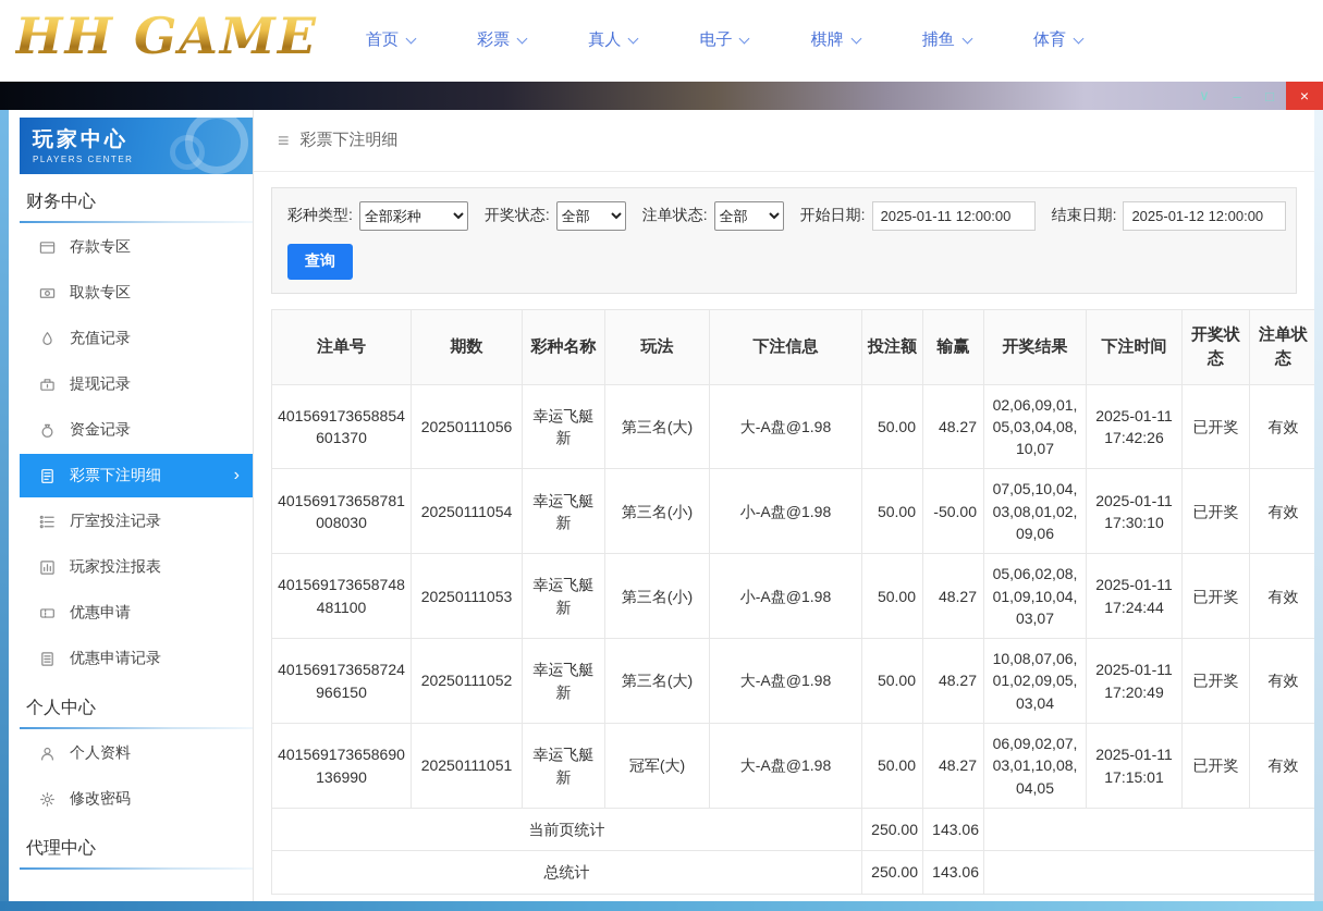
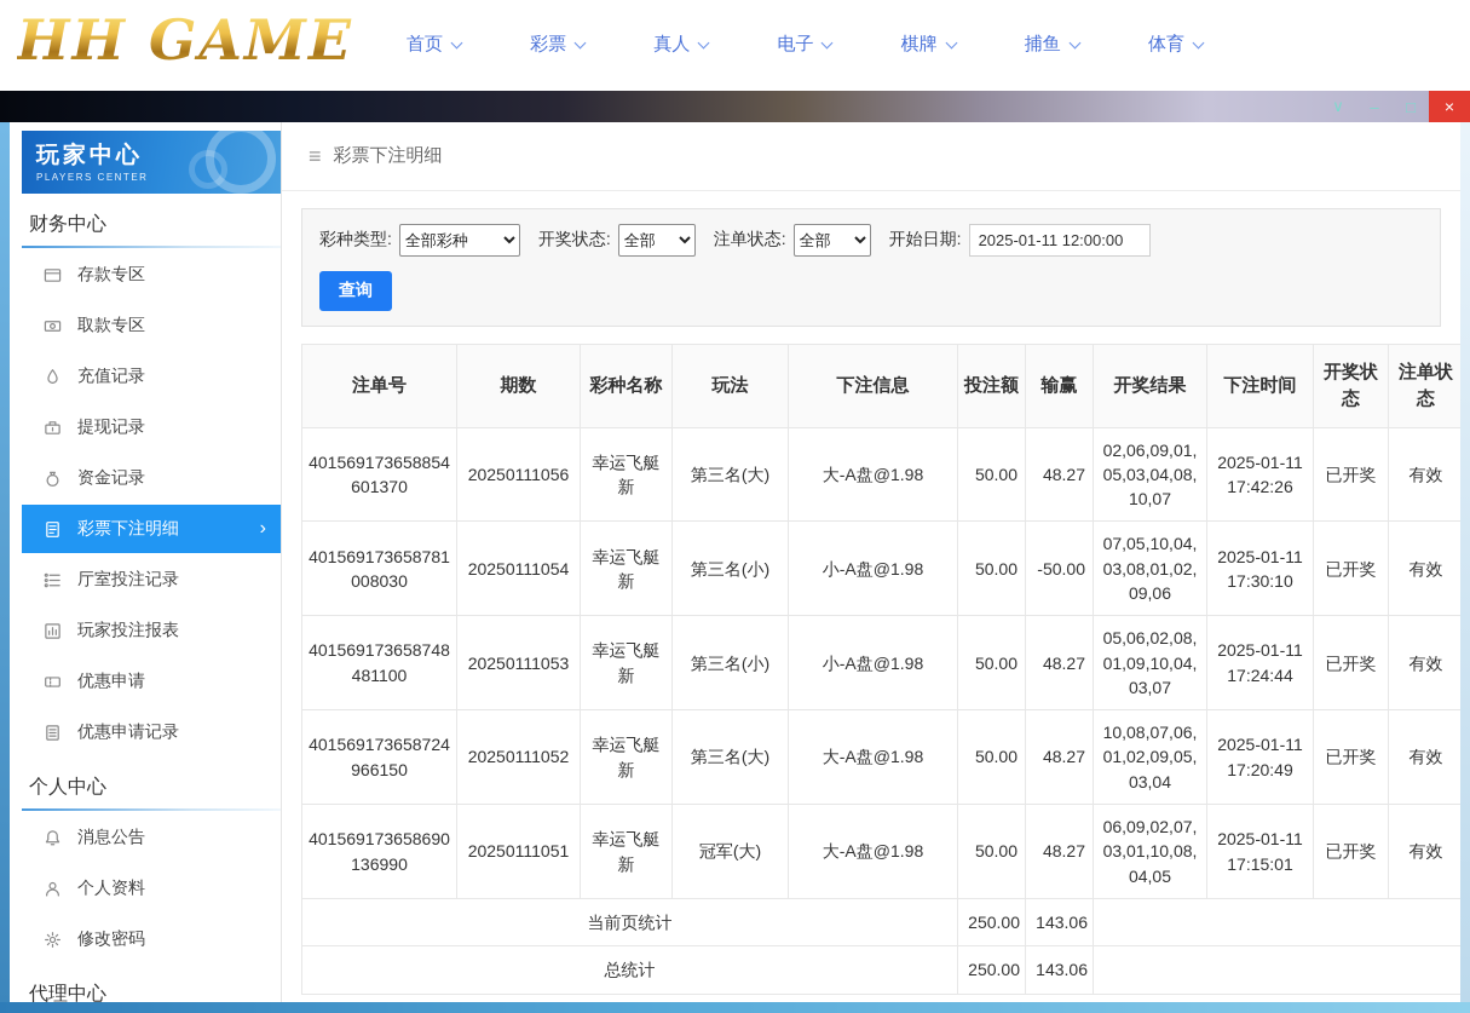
  HH GAME
  首页
  彩票
  真人
  电子
  棋牌
  捕鱼
  体育
  ∨
  –
  □
  ×
  玩家中心
  PLAYERS CENTER
  财务中心
  存款专区
  取款专区
  充值记录
  提现记录
  资金记录
  彩票下注明细
  ›
  厅室投注记录
  玩家投注报表
  优惠申请
  优惠申请记录
  个人中心
+ 消息公告
  个人资料
  修改密码
  代理中心
  ≡
  彩票下注明细
  彩种类型:
  全部彩种
  开奖状态:
  全部
  注单状态:
  全部
  开始日期:
  2025-01-11 12:00:00
- 结束日期:
- 2025-01-12 12:00:00
  查询
  注单号	期数	彩种名称	玩法	下注信息	投注额	输赢	开奖结果	下注时间	开奖状态	注单状态
  401569173658854601370	20250111056	幸运飞艇新	第三名(大)	大-A盘@1.98	50.00	48.27	02,06,09,01,05,03,04,08,10,07	2025-01-11 17:42:26	已开奖	有效
  401569173658781008030	20250111054	幸运飞艇新	第三名(小)	小-A盘@1.98	50.00	-50.00	07,05,10,04,03,08,01,02,09,06	2025-01-11 17:30:10	已开奖	有效
  401569173658748481100	20250111053	幸运飞艇新	第三名(小)	小-A盘@1.98	50.00	48.27	05,06,02,08,01,09,10,04,03,07	2025-01-11 17:24:44	已开奖	有效
  401569173658724966150	20250111052	幸运飞艇新	第三名(大)	大-A盘@1.98	50.00	48.27	10,08,07,06,01,02,09,05,03,04	2025-01-11 17:20:49	已开奖	有效
  401569173658690136990	20250111051	幸运飞艇新	冠军(大)	大-A盘@1.98	50.00	48.27	06,09,02,07,03,01,10,08,04,05	2025-01-11 17:15:01	已开奖	有效
  当前页统计	250.00	143.06
  总统计	250.00	143.06
